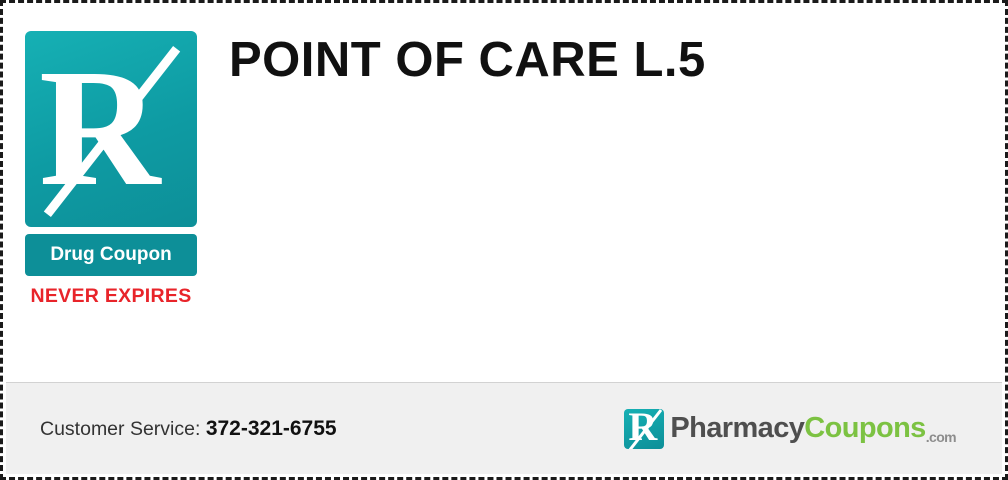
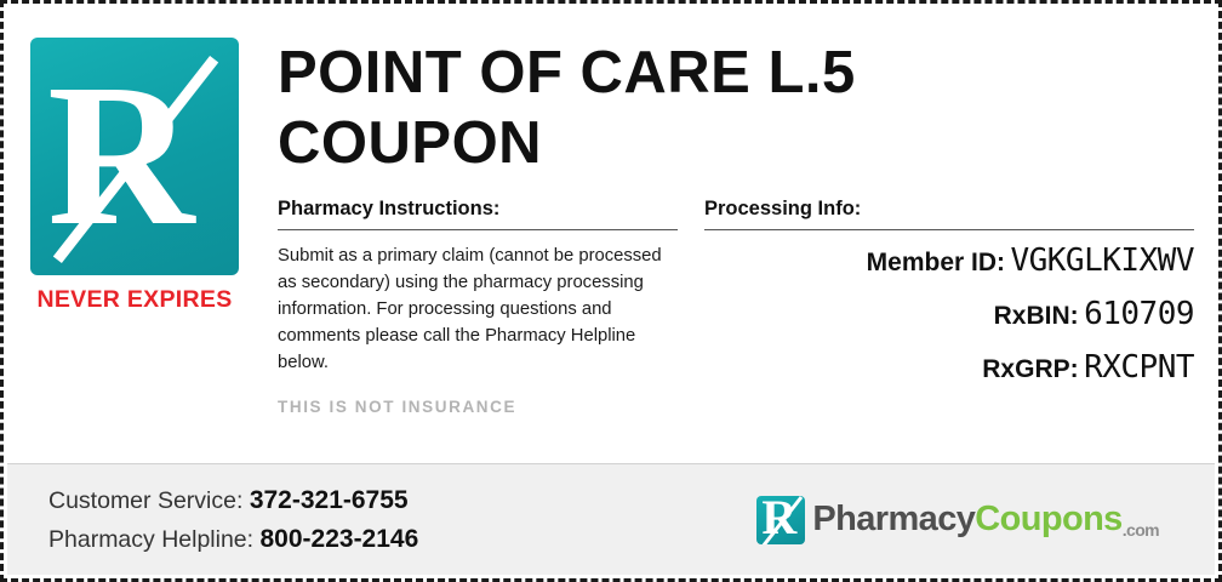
  R
- Drug Coupon
  NEVER EXPIRES
  POINT OF CARE L.5
+ COUPON
+ Pharmacy Instructions:
+ Submit as a primary claim (cannot be processed as secondary) using the pharmacy processing information. For processing questions and comments please call the Pharmacy Helpline below.
+ THIS IS NOT INSURANCE
+ Processing Info:
+ Member ID: VGKGLKIXWV
+ RxBIN: 610709
+ RxGRP: RXCPNT
  Customer Service: 372-321-6755
+ Pharmacy Helpline: 800-223-2146
  R
  PharmacyCoupons.com
